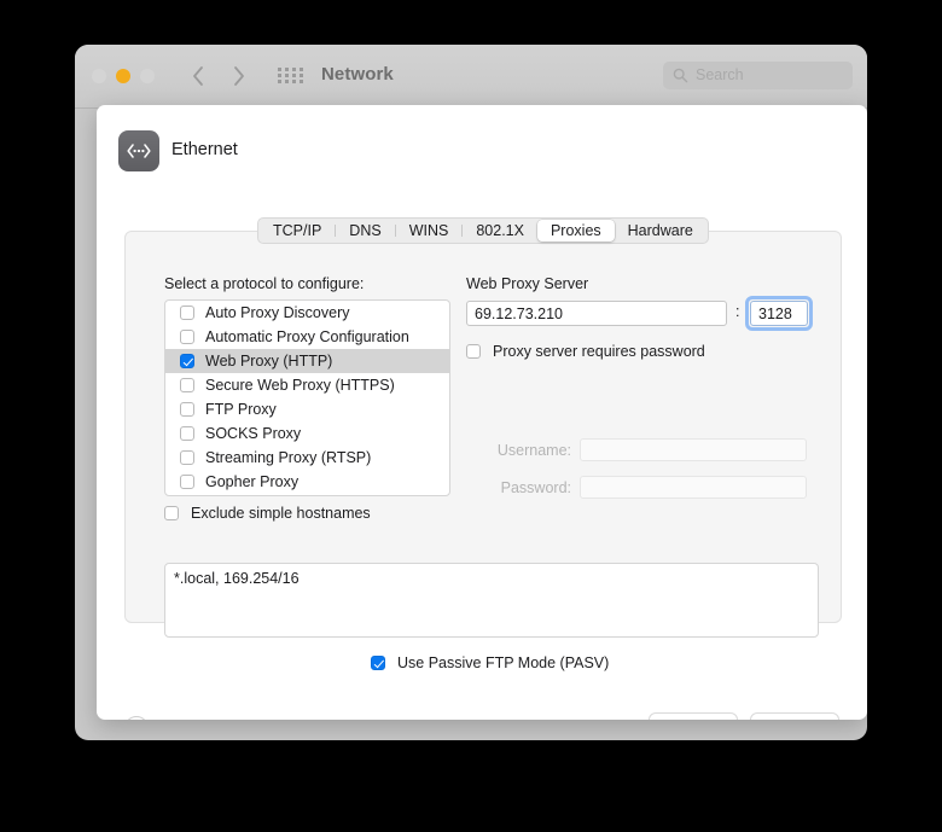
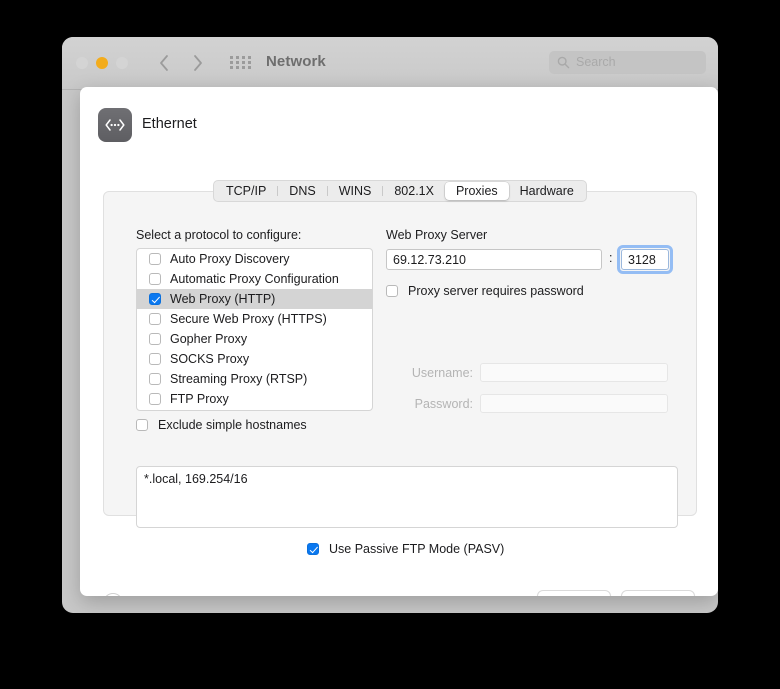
  Network
  Search
  Ethernet
  TCP/IP
  DNS
  WINS
  802.1X
  Proxies
  Hardware
  Select a protocol to configure:
  Auto Proxy Discovery
  Automatic Proxy Configuration
  Web Proxy (HTTP)
  Secure Web Proxy (HTTPS)
- FTP Proxy
+ Gopher Proxy
  SOCKS Proxy
  Streaming Proxy (RTSP)
- Gopher Proxy
+ FTP Proxy
  Exclude simple hostnames
  *.local, 169.254/16
  Web Proxy Server
  69.12.73.210
  :
  3128
  Proxy server requires password
  Username:
  Password:
  Use Passive FTP Mode (PASV)
